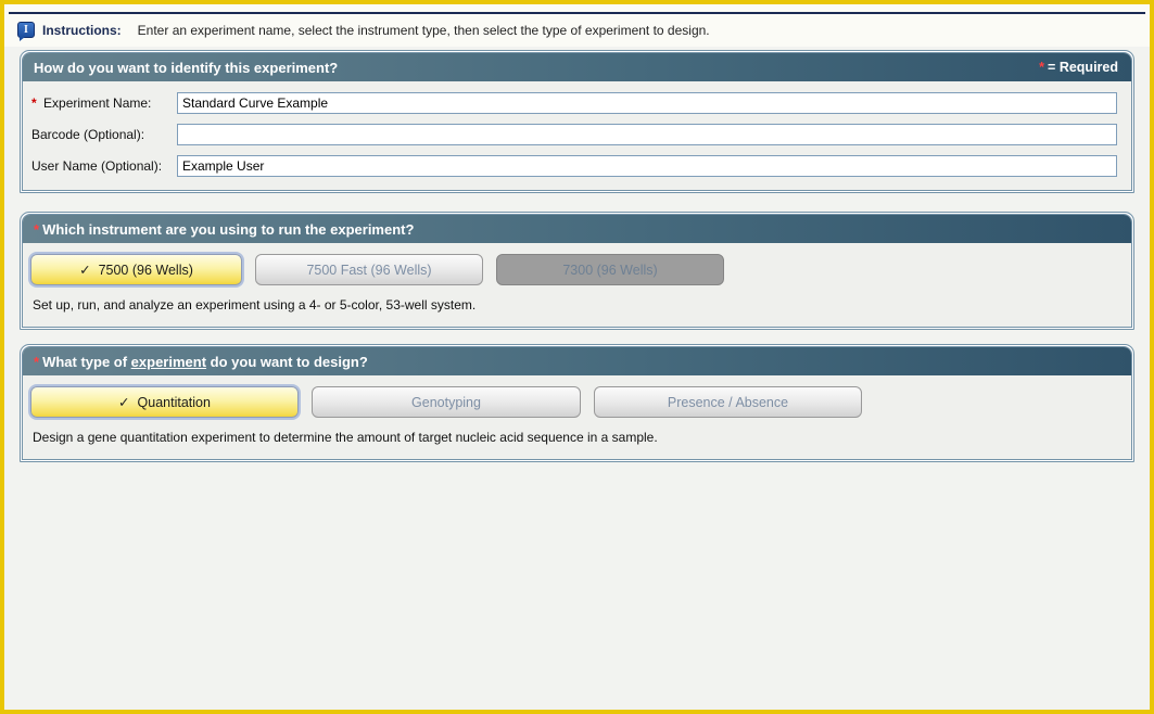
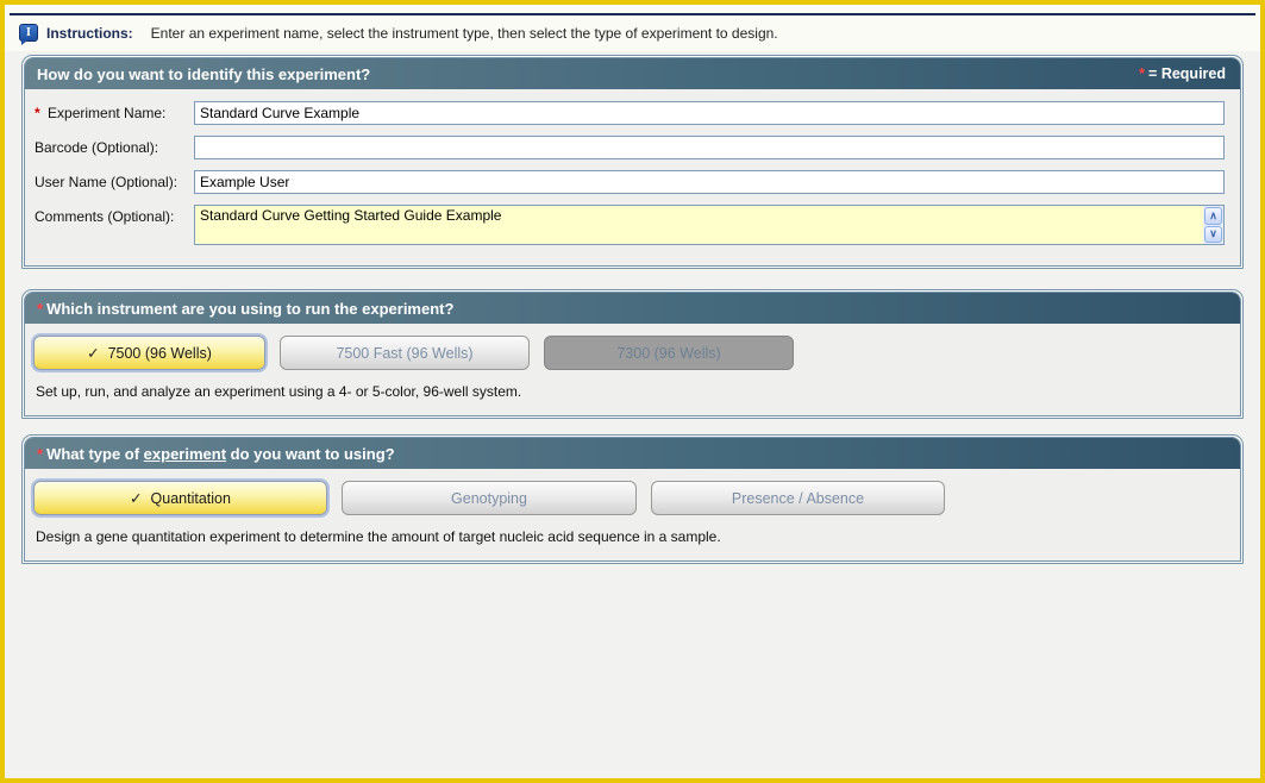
  I
  Instructions:
  Enter an experiment name, select the instrument type, then select the type of experiment to design.
  How do you want to identify this experiment?
  * = Required
  * Experiment Name:
  Standard Curve Example
  Barcode (Optional):
  User Name (Optional):
  Example User
+ Comments (Optional):
+ Standard Curve Getting Started Guide Example
+ ∧
+ ∨
  * Which instrument are you using to run the experiment?
  ✓
  7500 (96 Wells)
  7500 Fast (96 Wells)
  7300 (96 Wells)
- Set up, run, and analyze an experiment using a 4- or 5-color, 53-well system.
+ Set up, run, and analyze an experiment using a 4- or 5-color, 96-well system.
- * What type of experiment do you want to design?
+ * What type of experiment do you want to using?
  ✓
  Quantitation
  Genotyping
  Presence / Absence
  Design a gene quantitation experiment to determine the amount of target nucleic acid sequence in a sample.
